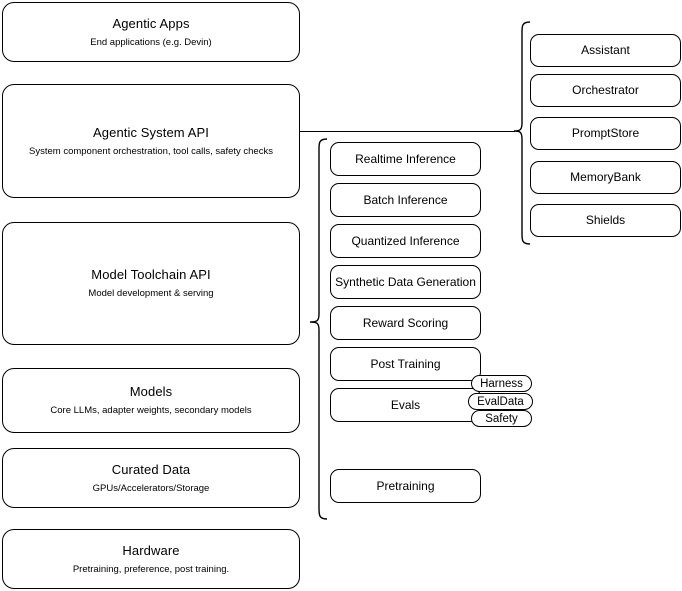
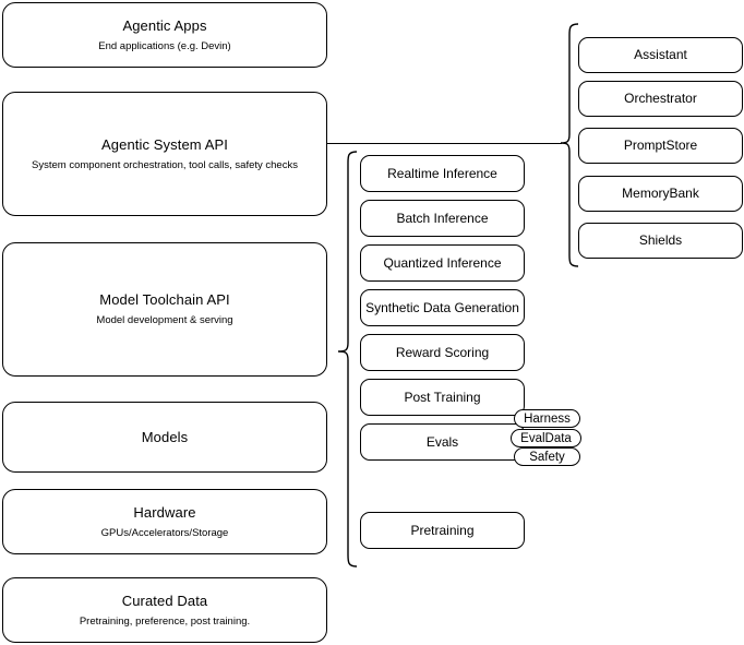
  Agentic Apps
  End applications (e.g. Devin)
  Agentic System API
  System component orchestration, tool calls, safety checks
  Model Toolchain API
  Model development & serving
  Models
- Core LLMs, adapter weights, secondary models
- Curated Data
+ Hardware
  GPUs/Accelerators/Storage
- Hardware
+ Curated Data
  Pretraining, preference, post training.
  Assistant
  Orchestrator
  PromptStore
  MemoryBank
  Shields
  Realtime Inference
  Batch Inference
  Quantized Inference
  Synthetic Data Generation
  Reward Scoring
  Post Training
  Evals
  Pretraining
  Harness
  EvalData
  Safety
